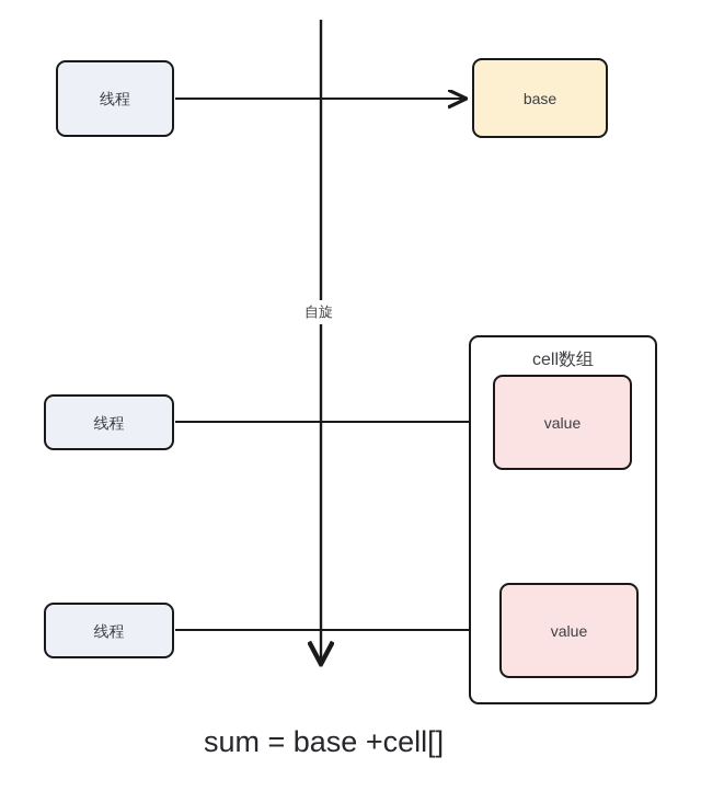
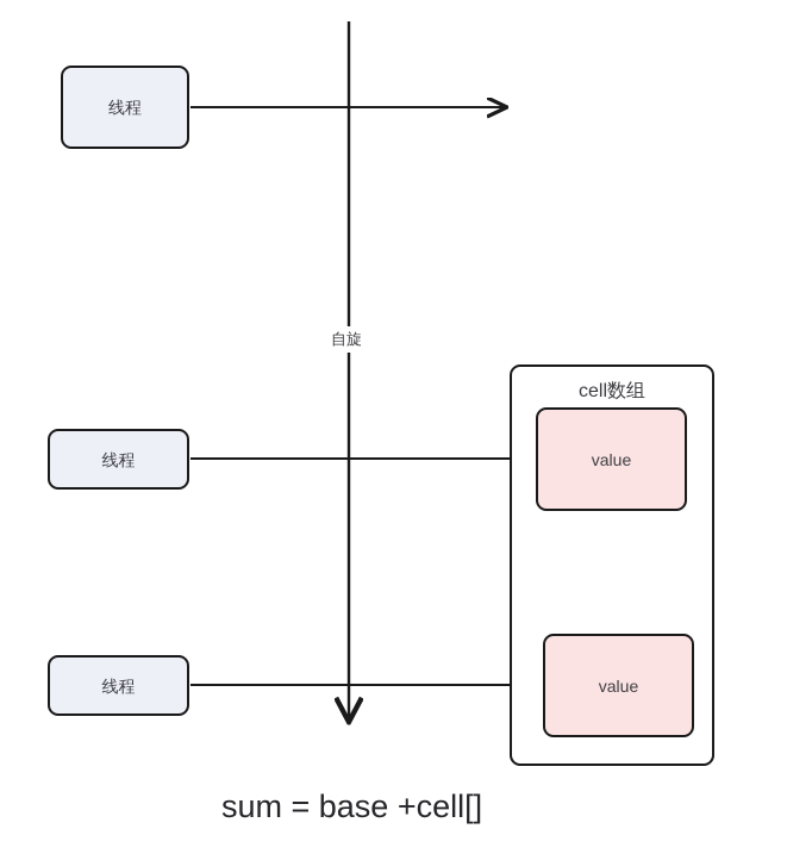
  线程
- base
  自旋
  cell数组
  value
  value
  线程
  线程
  sum = base +cell[]
